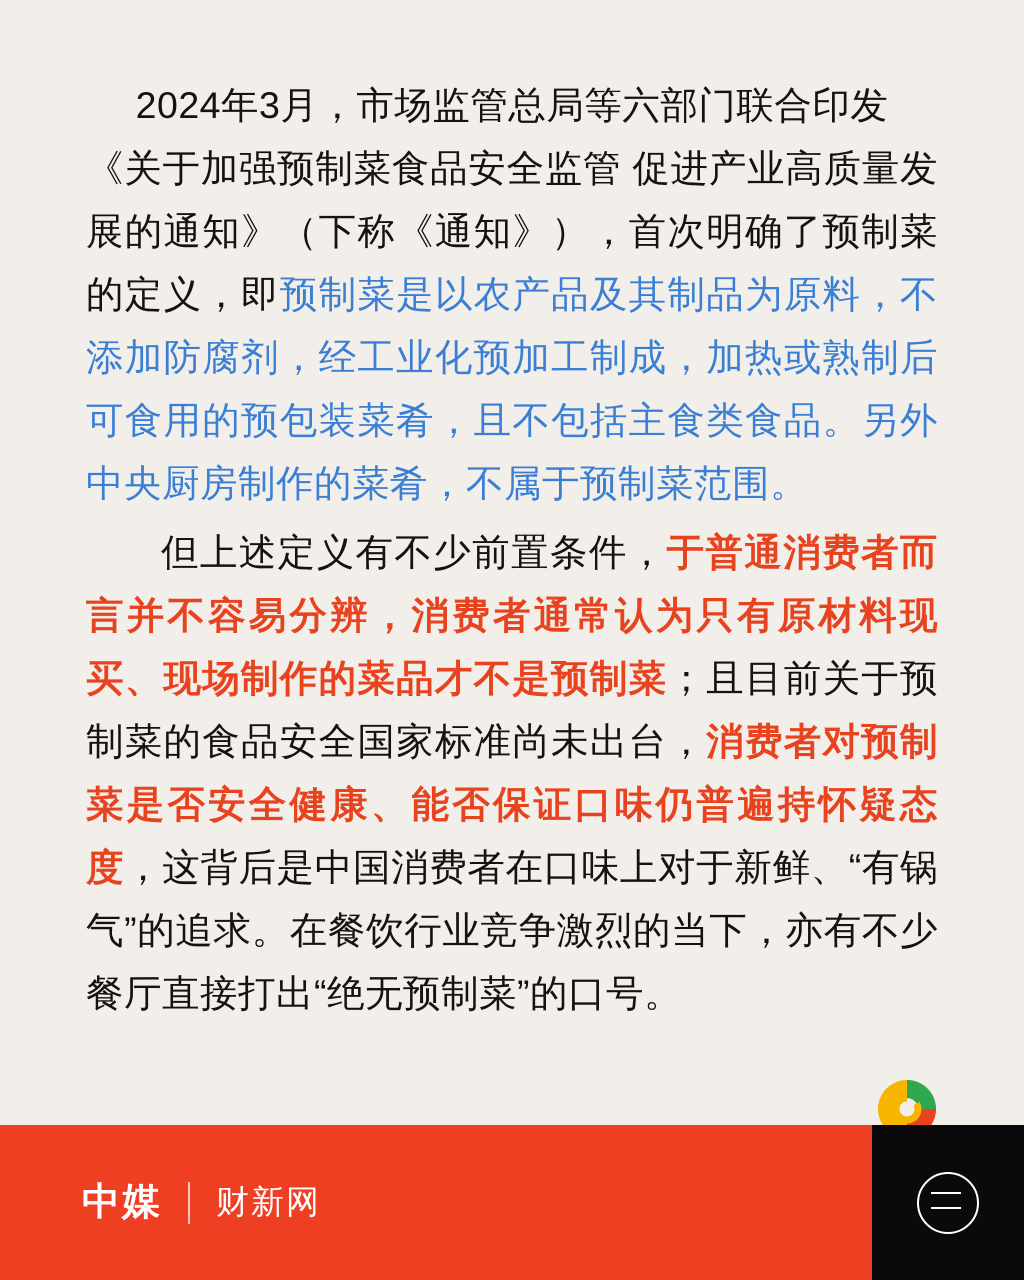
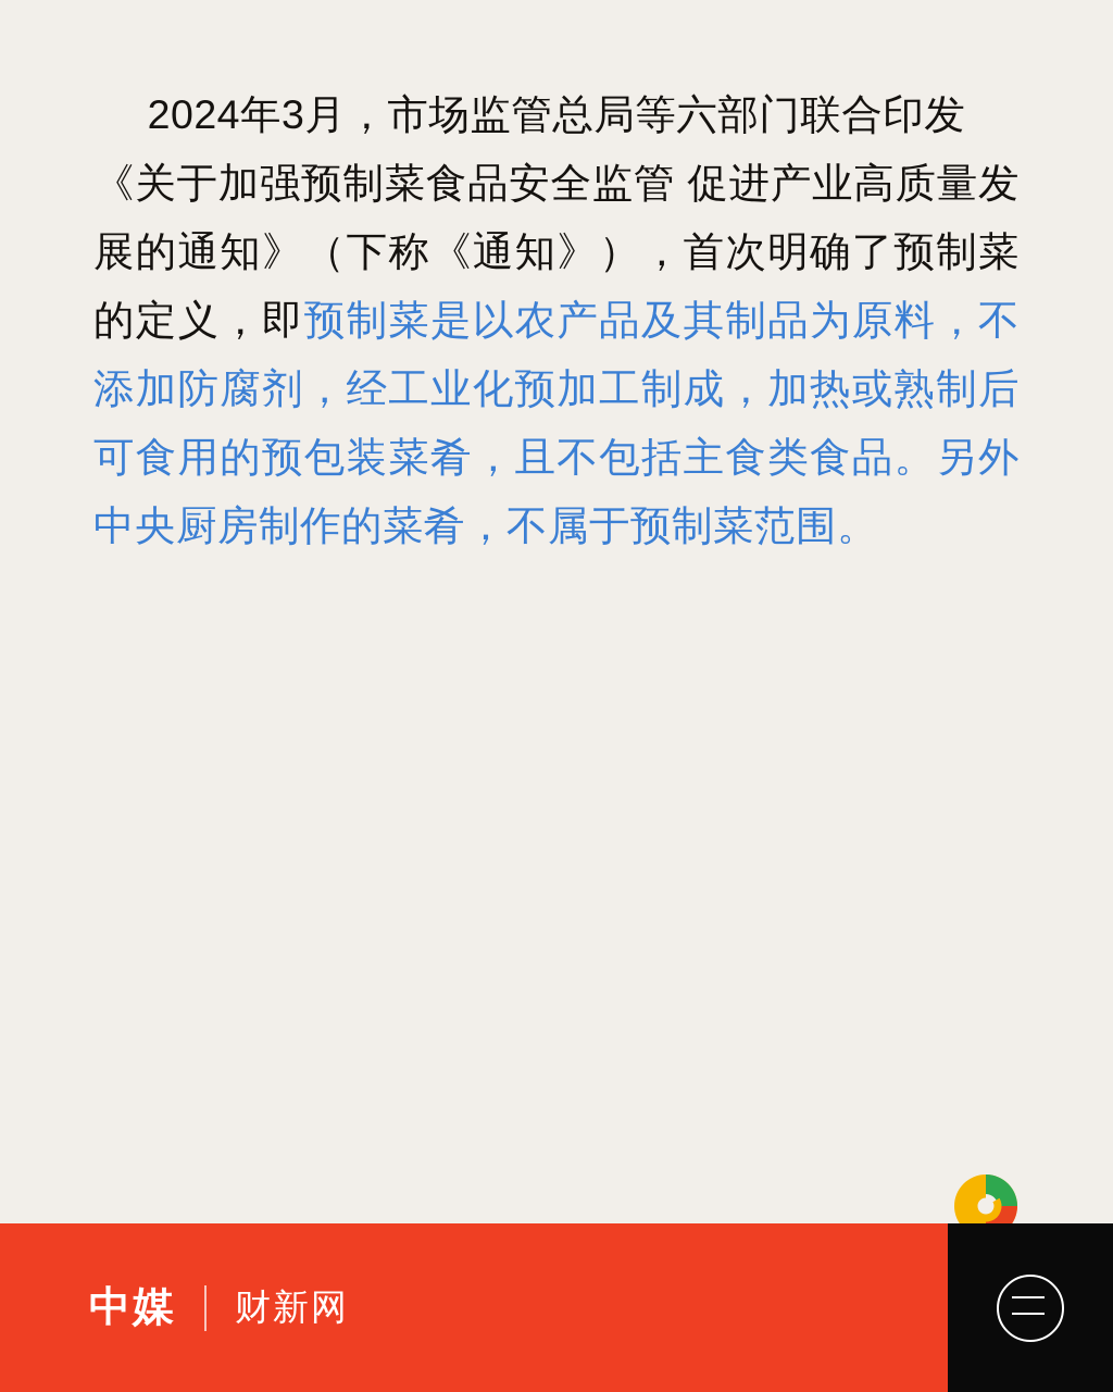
  2024年3月，市场监管总局等六部门联合印发
  《关于加强预制菜食品安全监管 促进产业高质量发展的通知》（下称《通知》），首次明确了预制菜的定义，即预制菜是以农产品及其制品为原料，不添加防腐剂，经工业化预加工制成，加热或熟制后可食用的预包装菜肴，且不包括主食类食品。另外中央厨房制作的菜肴，不属于预制菜范围。
- 但上述定义有不少前置条件，于普通消费者而言并不容易分辨，消费者通常认为只有原材料现买、现场制作的菜品才不是预制菜；且目前关于预制菜的食品安全国家标准尚未出台，消费者对预制菜是否安全健康、能否保证口味仍普遍持怀疑态度，这背后是中国消费者在口味上对于新鲜、“有锅气”的追求。在餐饮行业竞争激烈的当下，亦有不少餐厅直接打出“绝无预制菜”的口号。
  中媒
  财新网
